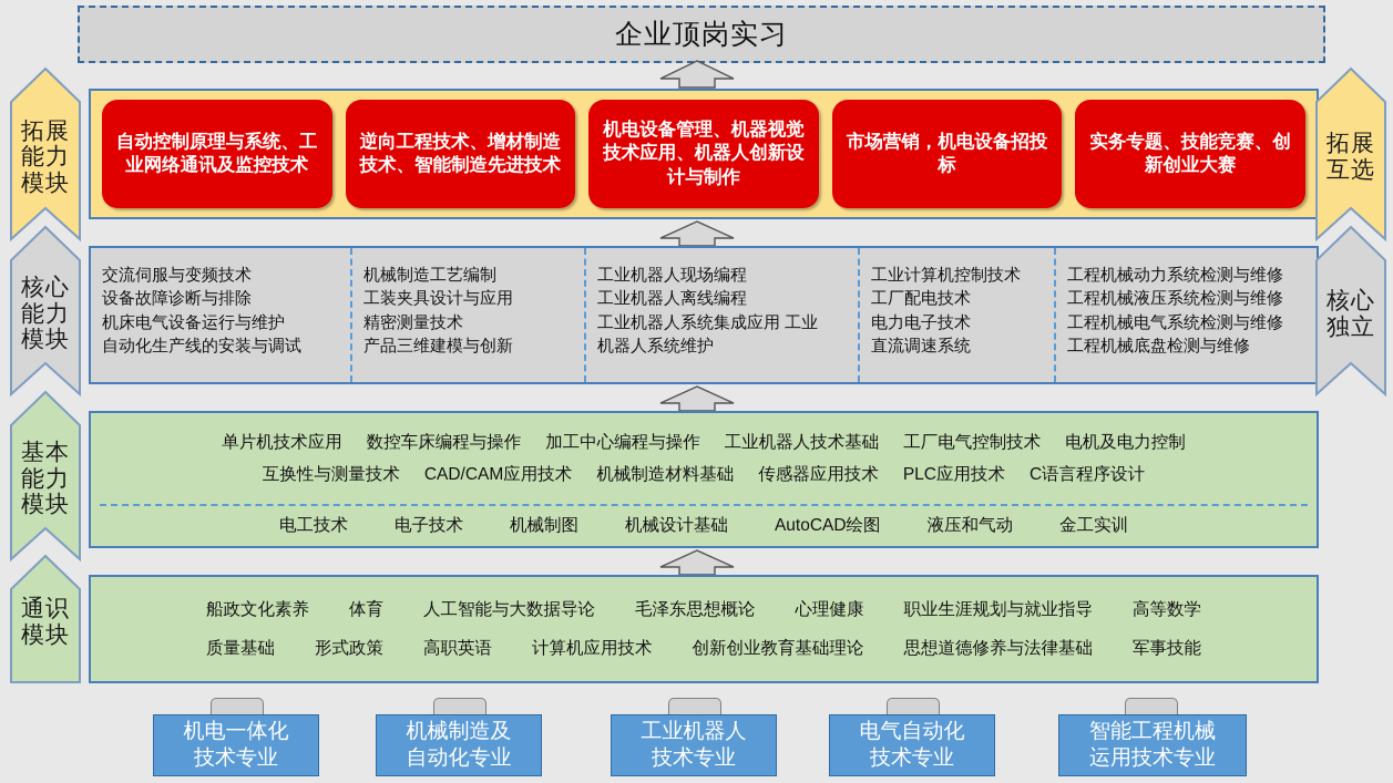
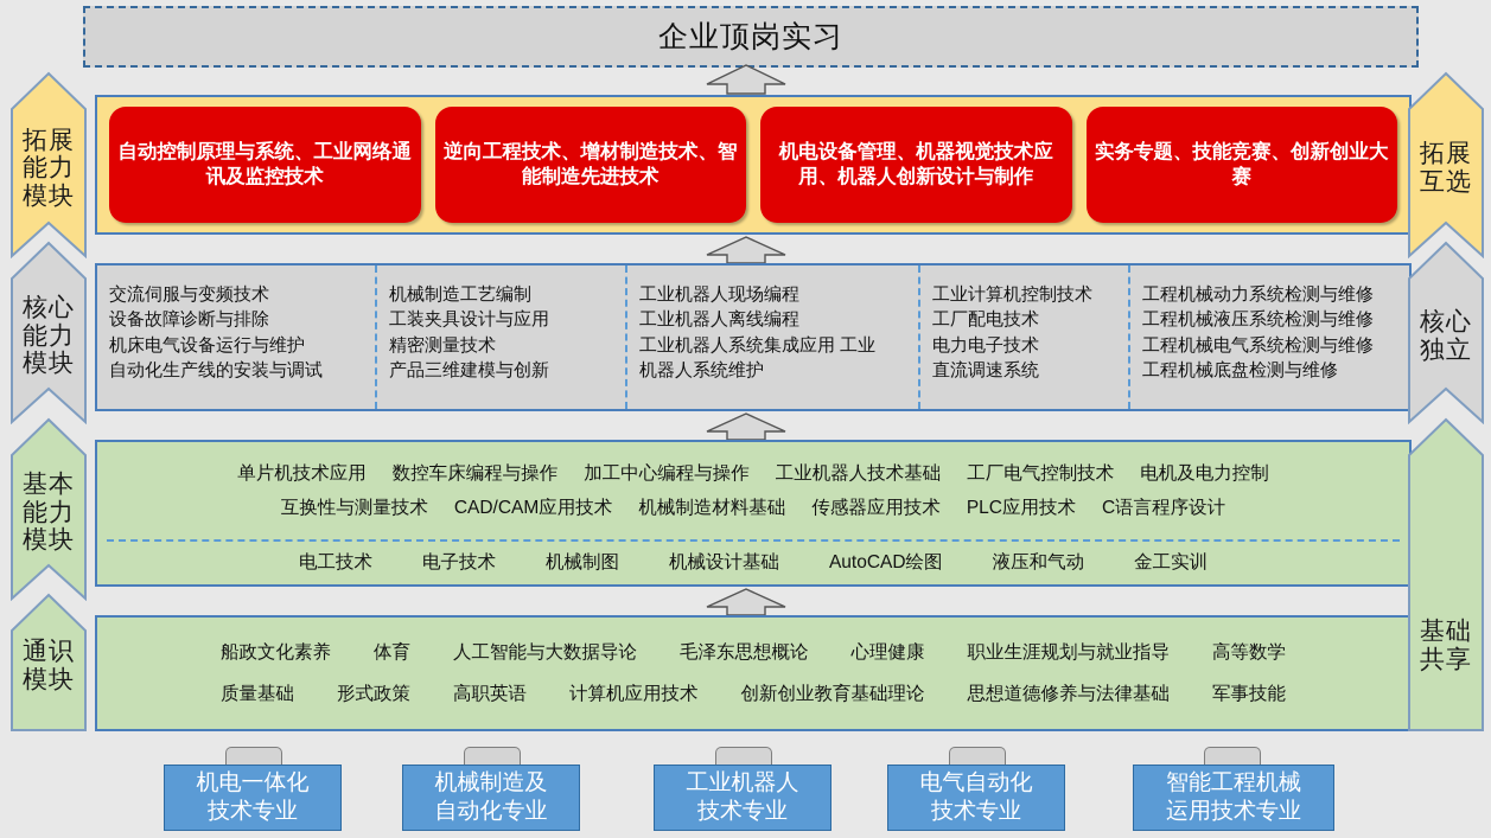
  企业顶岗实习
  自动控制原理与系统、工业网络通讯及监控技术
  逆向工程技术、增材制造技术、智能制造先进技术
  机电设备管理、机器视觉技术应用、机器人创新设计与制作
- 市场营销，机电设备招投标
  实务专题、技能竞赛、创新创业大赛
  交流伺服与变频技术
  设备故障诊断与排除
  机床电气设备运行与维护
  自动化生产线的安装与调试
  机械制造工艺编制
  工装夹具设计与应用
  精密测量技术
  产品三维建模与创新
  工业机器人现场编程
  工业机器人离线编程
  工业机器人系统集成应用 工业
  机器人系统维护
  工业计算机控制技术
  工厂配电技术
  电力电子技术
  直流调速系统
  工程机械动力系统检测与维修
  工程机械液压系统检测与维修
  工程机械电气系统检测与维修
  工程机械底盘检测与维修
  单片机技术应用
  数控车床编程与操作
  加工中心编程与操作
  工业机器人技术基础
  工厂电气控制技术
  电机及电力控制
  互换性与测量技术
  CAD/CAM应用技术
  机械制造材料基础
  传感器应用技术
  PLC应用技术
  C语言程序设计
  电工技术
  电子技术
  机械制图
  机械设计基础
  AutoCAD绘图
  液压和气动
  金工实训
  船政文化素养
  体育
  人工智能与大数据导论
  毛泽东思想概论
  心理健康
  职业生涯规划与就业指导
  高等数学
  质量基础
  形式政策
  高职英语
  计算机应用技术
  创新创业教育基础理论
  思想道德修养与法律基础
  军事技能
  拓展
  能力
  模块
  核心
  能力
  模块
  基本
  能力
  模块
  通识
  模块
  拓展
  互选
  核心
  独立
+ 基础
+ 共享
  机电一体化
  技术专业
  机械制造及
  自动化专业
  工业机器人
  技术专业
  电气自动化
  技术专业
  智能工程机械
  运用技术专业
